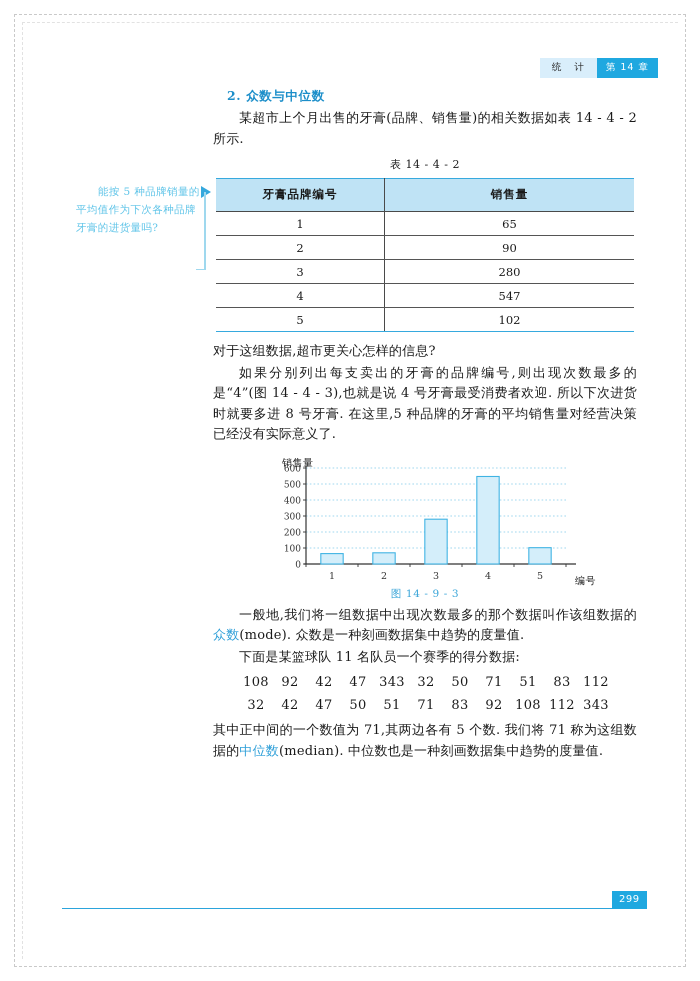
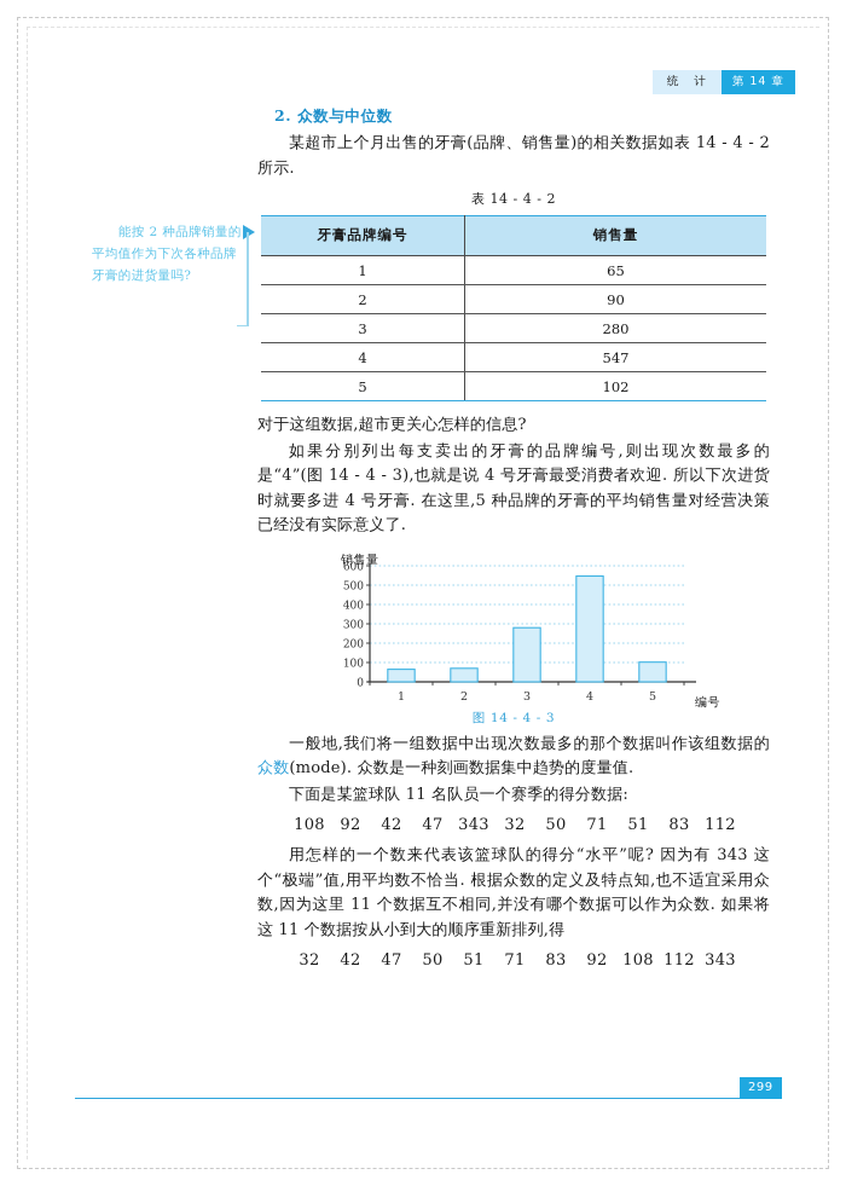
  统 计
  第 14 章
- 能按 5 种品牌销量的平均值作为下次各种品牌牙膏的进货量吗?
+ 能按 2 种品牌销量的平均值作为下次各种品牌牙膏的进货量吗?
  2. 众数与中位数
  某超市上个月出售的牙膏(品牌、销售量)的相关数据如表 14 - 4 - 2 所示.
  表 14 - 4 - 2
  牙膏品牌编号	销售量
  1	65
  2	90
  3	280
  4	547
  5	102
  对于这组数据,超市更关心怎样的信息?
- 如果分别列出每支卖出的牙膏的品牌编号,则出现次数最多的是“4”(图 14 - 4 - 3),也就是说 4 号牙膏最受消费者欢迎. 所以下次进货时就要多进 8 号牙膏. 在这里,5 种品牌的牙膏的平均销售量对经营决策已经没有实际意义了.
+ 如果分别列出每支卖出的牙膏的品牌编号,则出现次数最多的是“4”(图 14 - 4 - 3),也就是说 4 号牙膏最受消费者欢迎. 所以下次进货时就要多进 4 号牙膏. 在这里,5 种品牌的牙膏的平均销售量对经营决策已经没有实际意义了.
  销售量
  编号
  0
  100
  200
  300
  400
  500
  600
  1
  2
  3
  4
  5
- 图 14 - 9 - 3
+ 图 14 - 4 - 3
  一般地,我们将一组数据中出现次数最多的那个数据叫作该组数据的众数(mode). 众数是一种刻画数据集中趋势的度量值.
  下面是某篮球队 11 名队员一个赛季的得分数据:
  108 92 42 47 343 32 50 71 51 83 112
+ 用怎样的一个数来代表该篮球队的得分“水平”呢? 因为有 343 这个“极端”值,用平均数不恰当. 根据众数的定义及特点知,也不适宜采用众数,因为这里 11 个数据互不相同,并没有哪个数据可以作为众数. 如果将这 11 个数据按从小到大的顺序重新排列,得
  32 42 47 50 51 71 83 92 108 112 343
- 其中正中间的一个数值为 71,其两边各有 5 个数. 我们将 71 称为这组数据的中位数(median). 中位数也是一种刻画数据集中趋势的度量值.
  299
